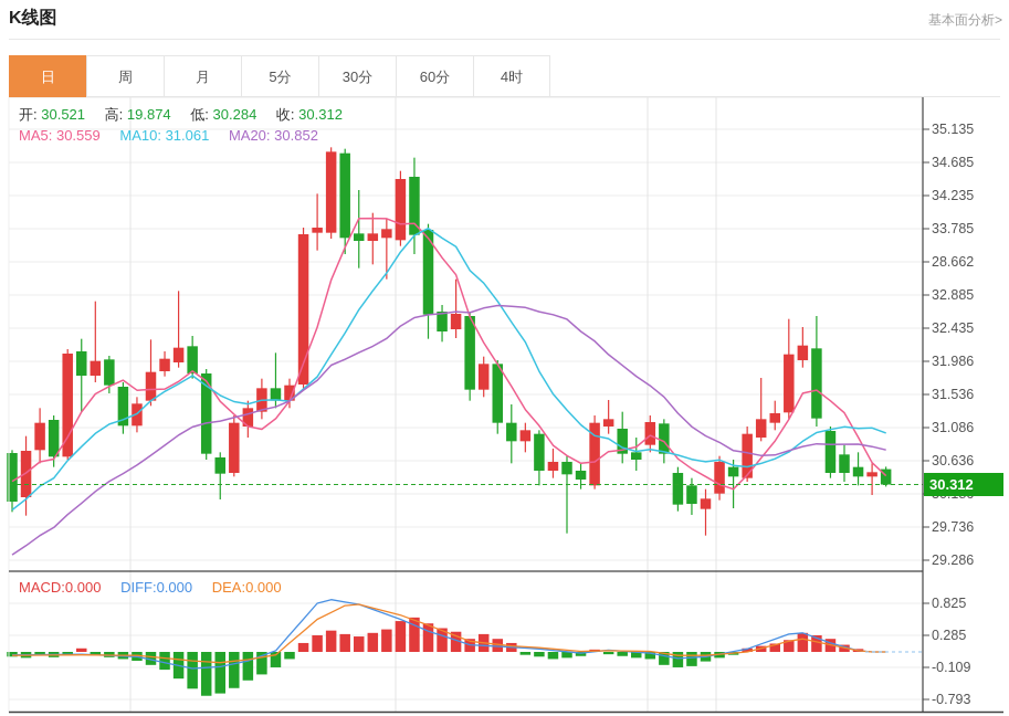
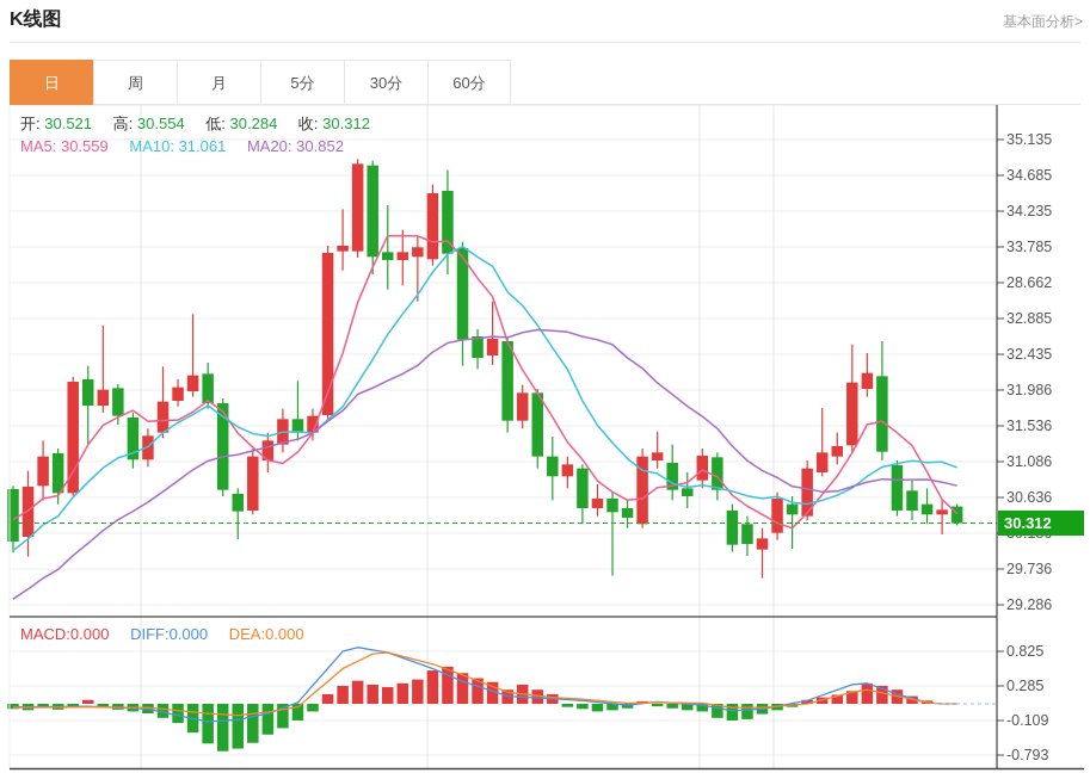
  K线图
  基本面分析>
  日
  周
  月
  5分
  30分
  60分
- 4时
  35.135
  34.685
  34.235
  33.785
  28.662
  32.885
  32.435
  31.986
  31.536
  31.086
  30.636
  29.736
  29.286
  0.825
  0.285
  -0.109
  -0.793
- 开: 30.521 高: 19.874 低: 30.284 收: 30.312
+ 开: 30.521 高: 30.554 低: 30.284 收: 30.312
  MA5: 30.559 MA10: 31.061 MA20: 30.852
  MACD:0.000 DIFF:0.000 DEA:0.000
  30.312
